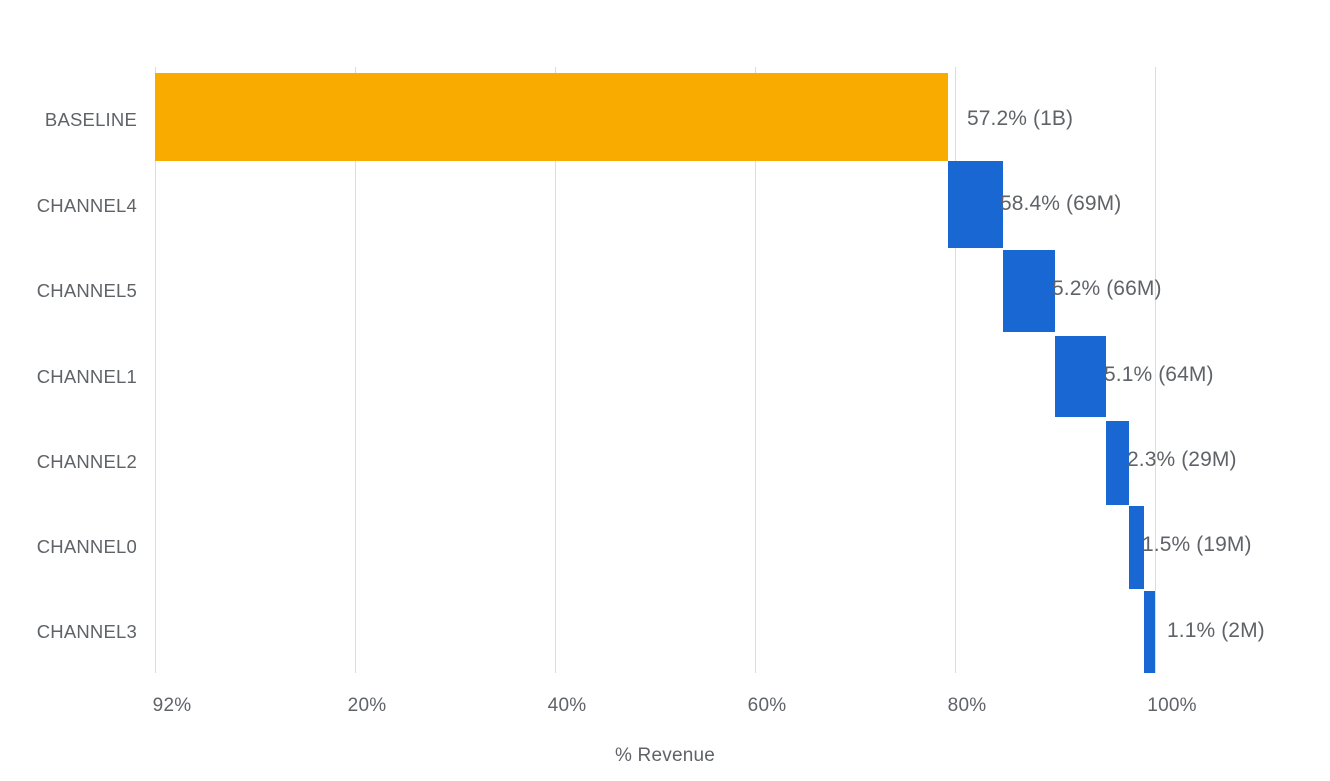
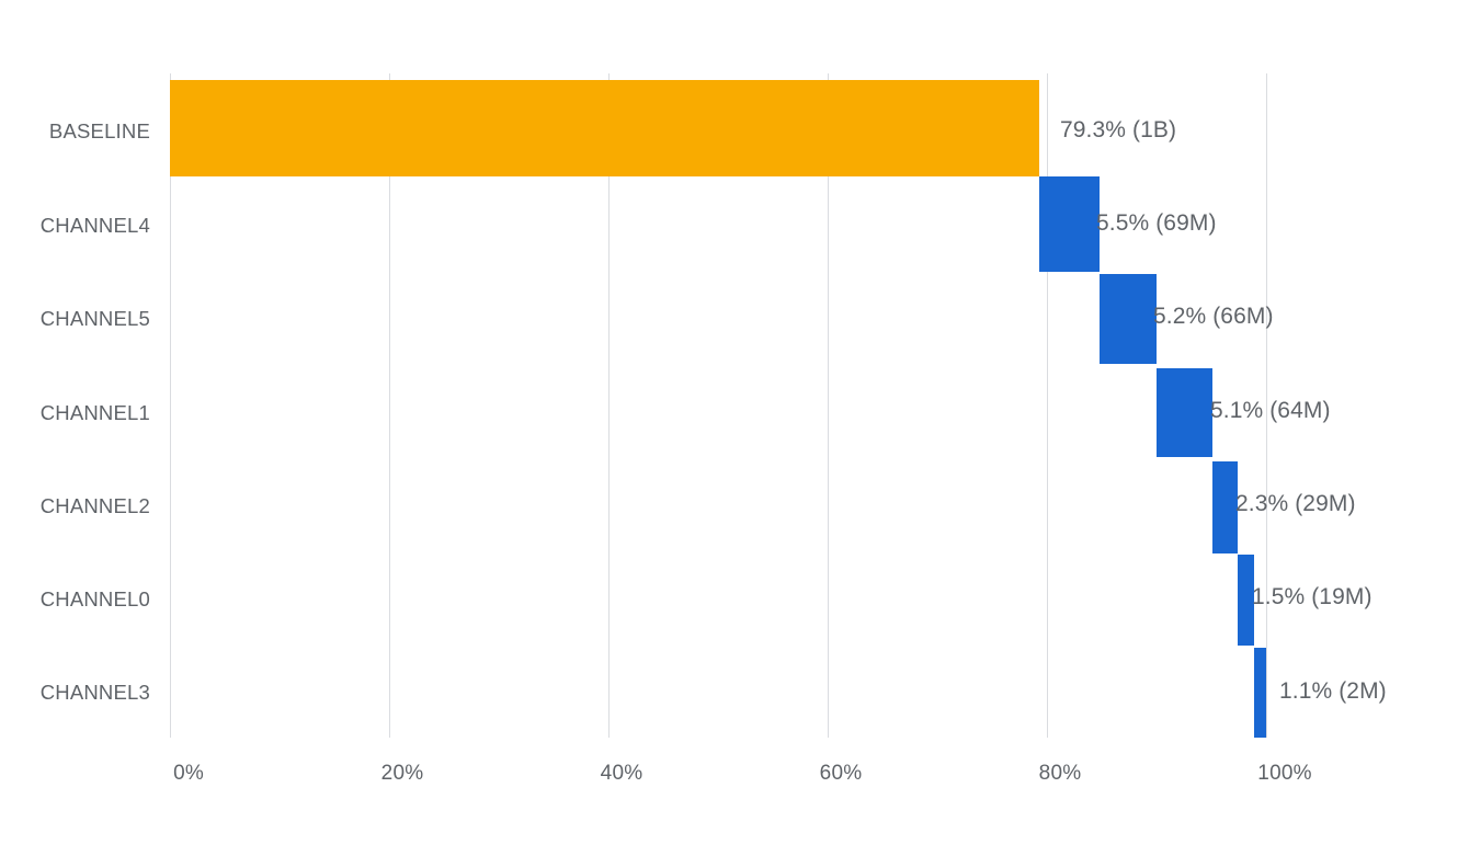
  BASELINE
  CHANNEL4
  CHANNEL5
  CHANNEL1
  CHANNEL2
  CHANNEL0
  CHANNEL3
- 57.2% (1B)
+ 79.3% (1B)
- 58.4% (69M)
+ 5.5% (69M)
  5.2% (66M)
  5.1% (64M)
  2.3% (29M)
  1.5% (19M)
  1.1% (2M)
- 92%
+ 0%
  20%
  40%
  60%
  80%
  100%
- % Revenue
